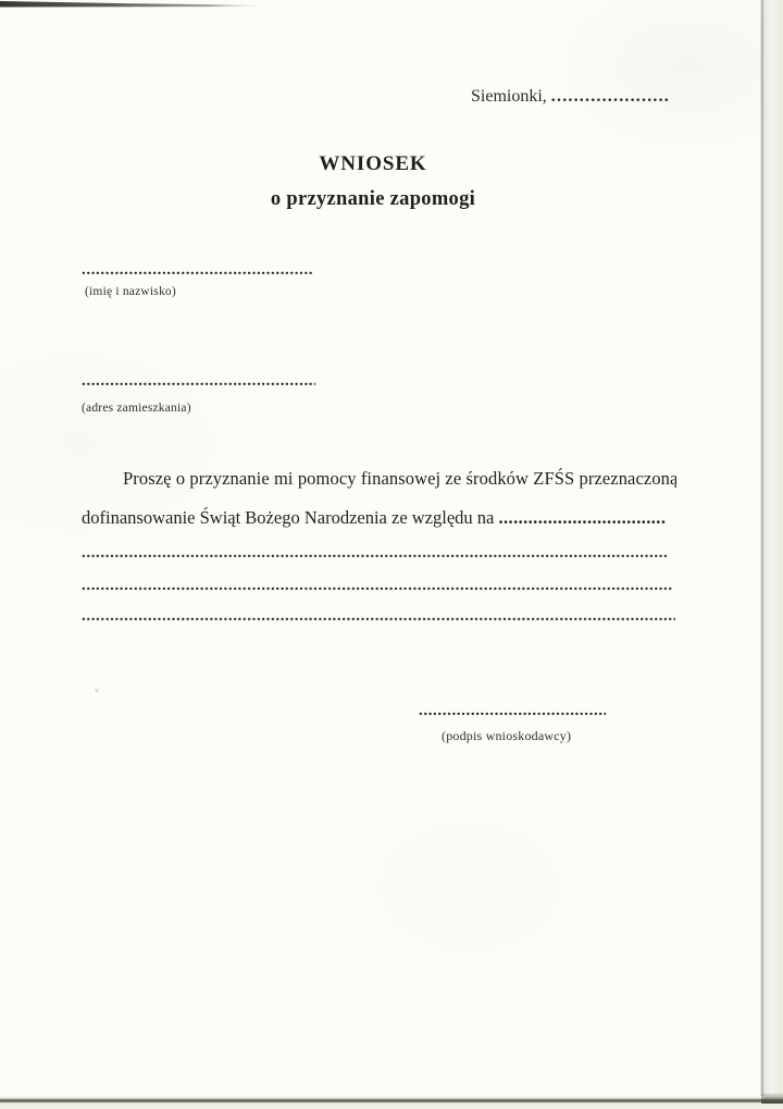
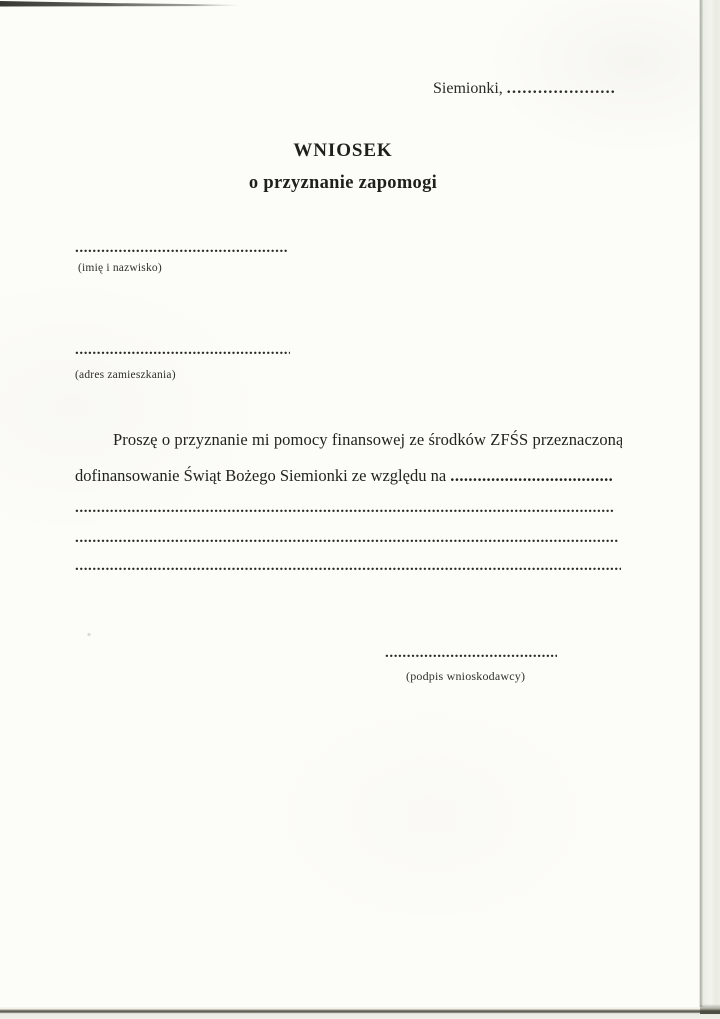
  Siemionki, .....................
  WNIOSEK
  o przyznanie zapomogi
  .................................................
  (imię i nazwisko)
  .................................................
  (adres zamieszkania)
  Proszę o przyznanie mi pomocy finansowej ze środków ZFŚS przeznaczoną
- dofinansowanie Świąt Bożego Narodzenia ze względu na ..................................
+ dofinansowanie Świąt Bożego Siemionki ze względu na ....................................
  ............................................................................................................................
  .............................................................................................................................
  ..............................................................................................................................
  ........................................
  (podpis wnioskodawcy)
